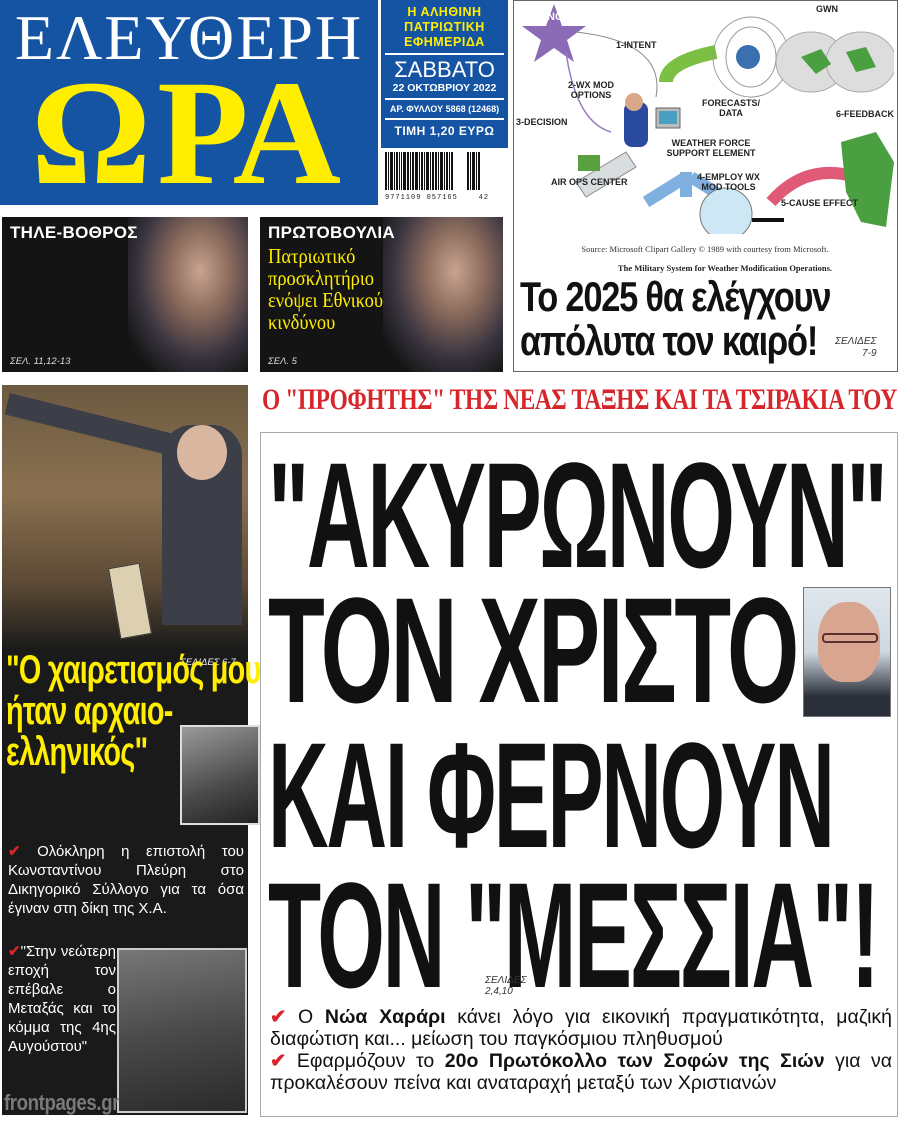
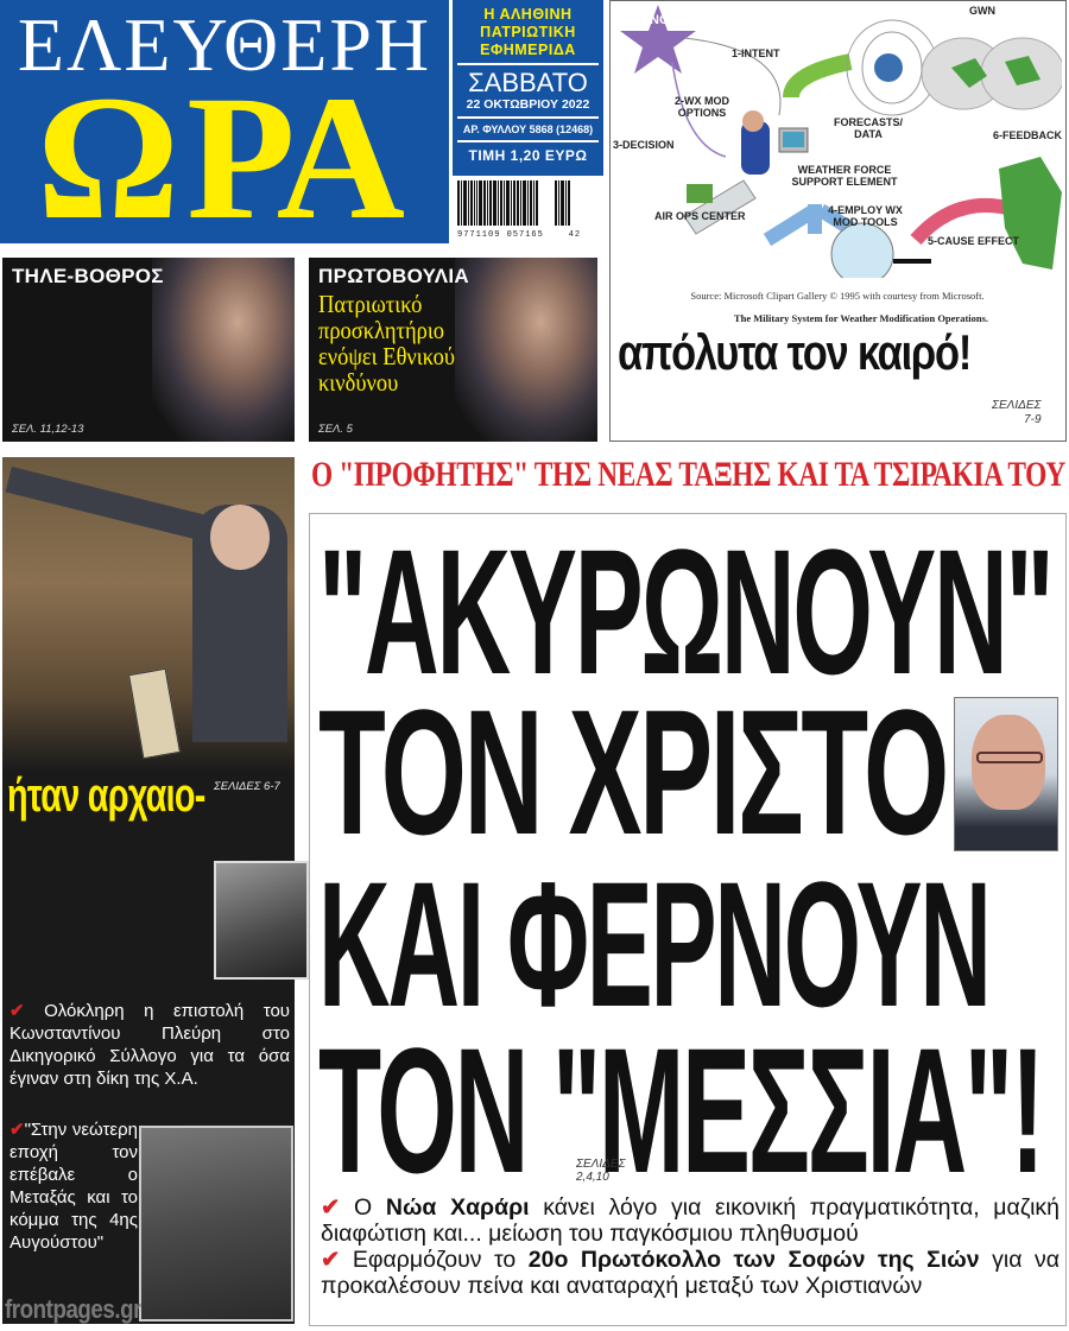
  ΕΛΕΥΘΕΡΗ
  ΩΡΑ
  Η ΑΛΗΘΙΝΗ
  ΠΑΤΡΙΩΤΙΚΗ
  ΕΦΗΜΕΡΙΔΑ
  ΣΑΒΒΑΤΟ
  22 ΟΚΤΩΒΡΙΟΥ 2022
  ΑΡ. ΦΥΛΛΟΥ 5868 (12468)
  ΤΙΜΗ 1,20 ΕΥΡΩ
  9771109 057165 42
  CINC
  GWN
  1-INTENT
  2-WX MOD OPTIONS
  3-DECISION
  FORECASTS/ DATA
  6-FEEDBACK
  WEATHER FORCE SUPPORT ELEMENT
  AIR OPS CENTER
  4-EMPLOY WX MOD TOOLS
  5-CAUSE EFFECT
- Source: Microsoft Clipart Gallery © 1989 with courtesy from Microsoft.
+ Source: Microsoft Clipart Gallery © 1995 with courtesy from Microsoft.
  The Military System for Weather Modification Operations.
- Το 2025 θα ελέγχουν
  απόλυτα τον καιρό!
  ΣΕΛΙΔΕΣ
  7-9
  ΤΗΛΕ-ΒΟΘΡΟΣ
  ΣΕΛ. 11,12-13
  ΠΡΩΤΟΒΟΥΛΙΑ
  Πατριωτικό
  προσκλητήριο
  ενόψει Εθνικού
  κινδύνου
  ΣΕΛ. 5
  ΣΕΛΙΔΕΣ 6-7
- "Ο χαιρετισμός μου
  ήταν αρχαιο-
- ελληνικός"
  ✔ Ολόκληρη η επιστολή του Κωνσταντίνου Πλεύρη στο Δικηγορικό Σύλλογο για τα όσα έγιναν στη δίκη της Χ.Α.
  ✔"Στην νεώτερη εποχή τον επέβαλε ο Μεταξάς και το κόμμα της 4ης Αυγούστου"
  frontpages.gr
  Ο "ΠΡΟΦΗΤΗΣ" ΤΗΣ ΝΕΑΣ ΤΑΞΗΣ ΚΑΙ ΤΑ ΤΣΙΡΑΚΙΑ ΤΟΥ
  "ΑΚΥΡΩΝΟΥΝ"
  ΤΟΝ ΧΡΙΣΤΟ
  ΚΑΙ ΦΕΡΝΟΥΝ
  ΤΟΝ "ΜΕΣΣΙΑ"!
  ΣΕΛΙΔΕΣ
  2,4,10
  ✔ Ο Νώα Χαράρι κάνει λόγο για εικονική πραγματικότητα, μαζική διαφώτιση και... μείωση του παγκόσμιου πληθυσμού
  ✔ Εφαρμόζουν το 20ο Πρωτόκολλο των Σοφών της Σιών για να προκαλέσουν πείνα και αναταραχή μεταξύ των Χριστιανών
